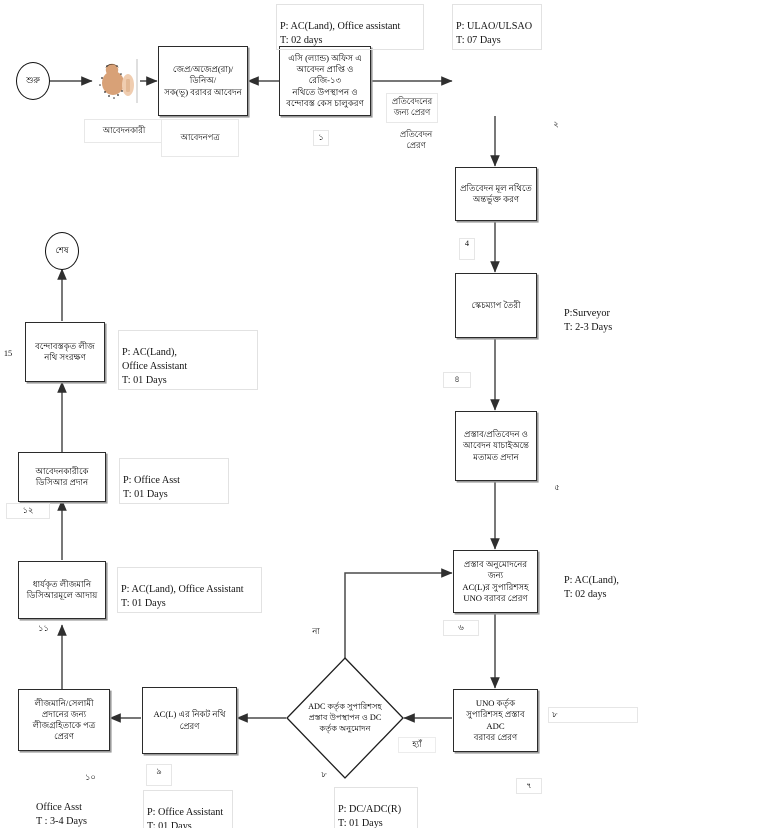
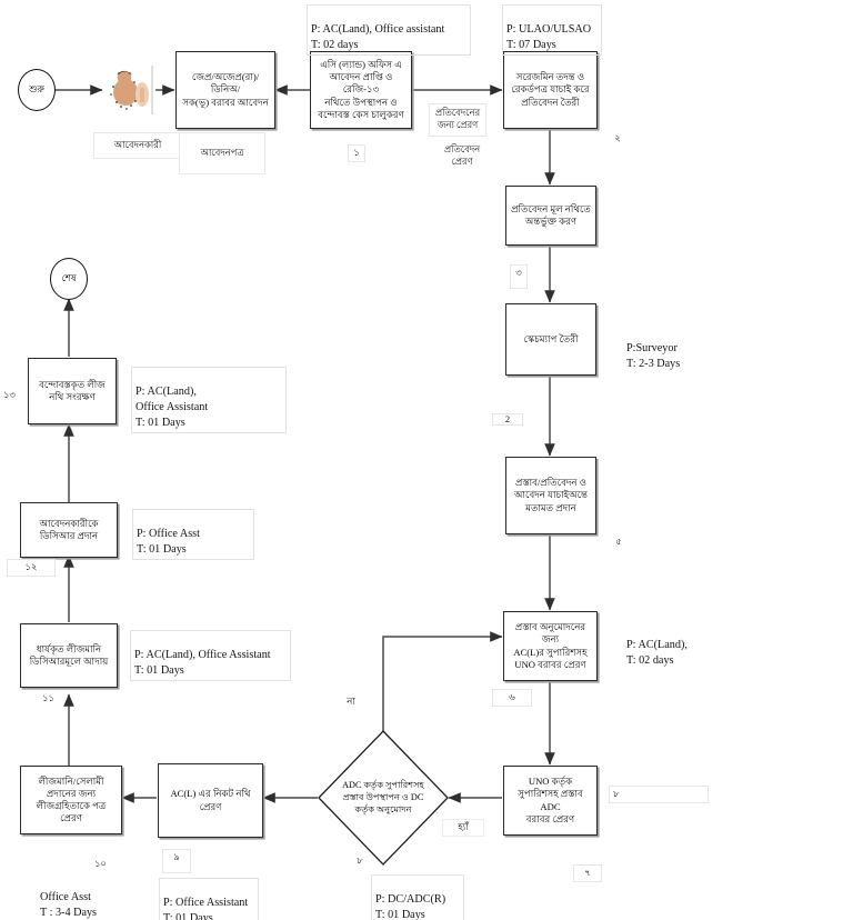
  শুরু
  শেষ
  জেপ্র/অজেপ্র(রা)/ডিনিঅ/
  সক(ভূ) বরাবর আবেদন
  এসি (ল্যান্ড) অফিস এ
  আবেদন প্রাপ্তি ও রেজি-১৩
  নথিতে উপস্থাপন ও
  বন্দোবস্ত কেস চালুকরণ
+ সরেজমিন তদন্ত ও
+ রেকর্ডপত্র যাচাই করে
+ প্রতিবেদন তৈরী
  প্রতিবেদন মূল নথিতে
  অন্তর্ভুক্ত করণ
  স্কেচম্যাপ তৈরী
  প্রস্তাব/প্রতিবেদন ও
  আবেদন যাচাইঅন্তে
  মতামত প্রদান
  প্রস্তাব অনুমোদনের জন্য
  AC(L)র সুপারিশসহ
  UNO বরাবর প্রেরণ
  UNO কর্তৃক
  সুপারিশসহ প্রস্তাব ADC
  বরাবর প্রেরণ
  AC(L) এর নিকট নথি
  প্রেরণ
  লীজমানি/সেলামী
  প্রদানের জন্য
  লীজগ্রহিতাকে পত্র প্রেরণ
  ধার্যকৃত লীজমানি
  ডিসিআরমূলে আদায়
  আবেদনকারীকে
  ডিসিআর প্রদান
  বন্দোবস্তকৃত লীজ
  নথি সংরক্ষণ
  ADC কর্তৃক সুপারিশসহ
  প্রস্তাব উপস্থাপন ও DC
  কর্তৃক অনুমোদন
  হ্যাঁ
  না
  আবেদনকারী
  আবেদনপত্র
  প্রতিবেদনের
  জন্য প্রেরণ
  প্রতিবেদন
  প্রেরণ
  P: AC(Land), Office assistant
  T: 02 days
  P: ULAO/ULSAO
  T: 07 Days
  P:Surveyor
  T: 2-3 Days
  P: AC(Land),
  T: 02 days
  P: DC/ADC(R)
  T: 01 Days
  P: Office Assistant
  T: 01 Days
  Office Asst
  T : 3-4 Days
  P: AC(Land), Office Assistant
  T: 01 Days
  P: Office Asst
  T: 01 Days
  P: AC(Land),
  Office Assistant
  T: 01 Days
  ১
  ২
- 4
+ ৩
- ৪
+ 2
  ৫
  ৬
  ৭
  ৮
  ৮
  ৯
  ১০
  ১১
  ১২
- 15
+ ১৩
